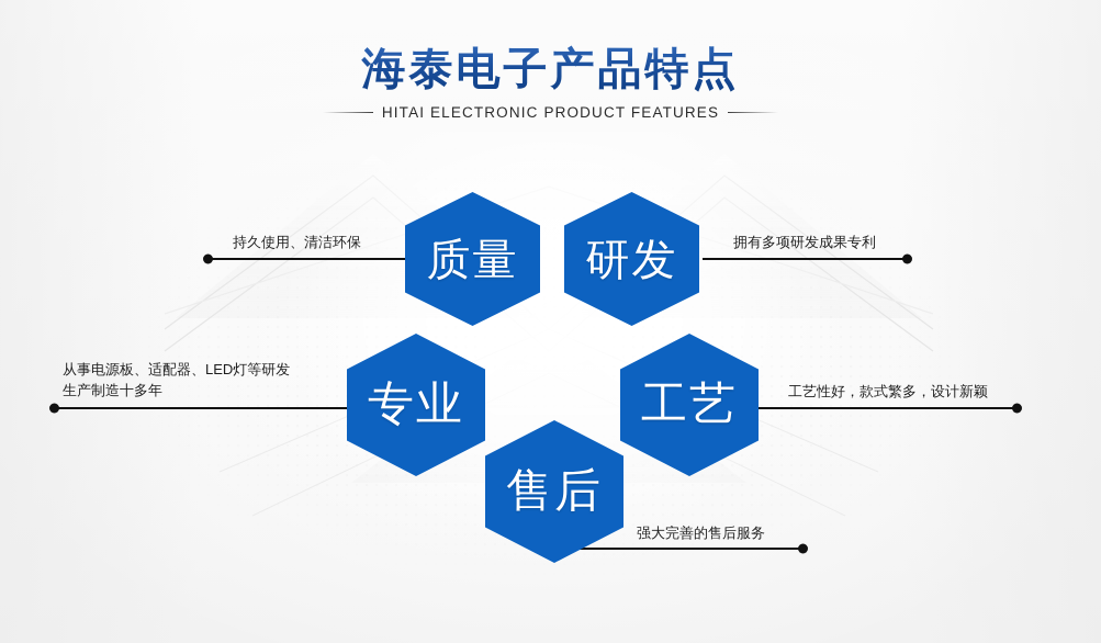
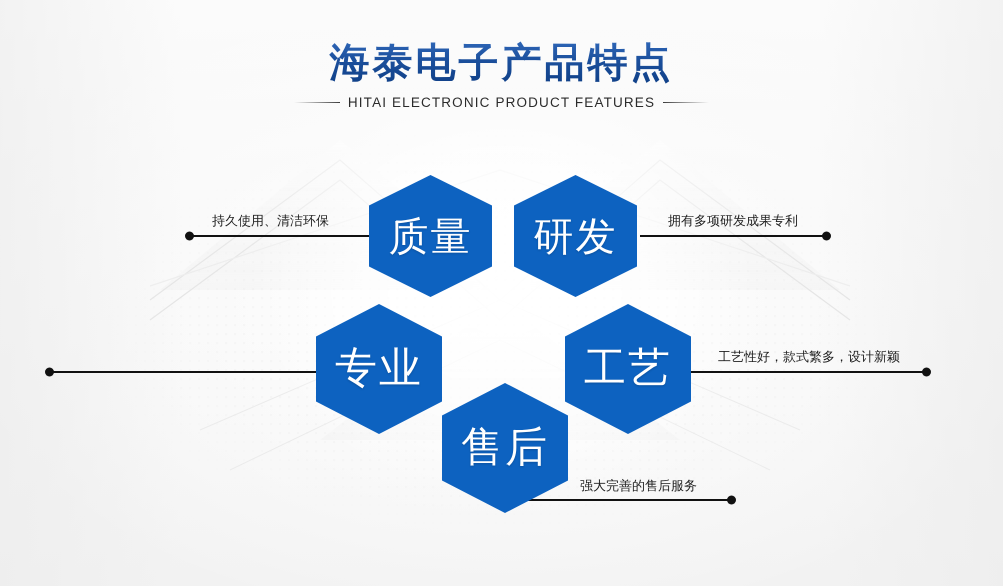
  海泰电子产品特点
  HITAI ELECTRONIC PRODUCT FEATURES
  持久使用、清洁环保
  拥有多项研发成果专利
- 从事电源板、适配器、LED灯等研发
- 生产制造十多年
  工艺性好，款式繁多，设计新颖
  强大完善的售后服务
  质量
  研发
  专业
  工艺
  售后
